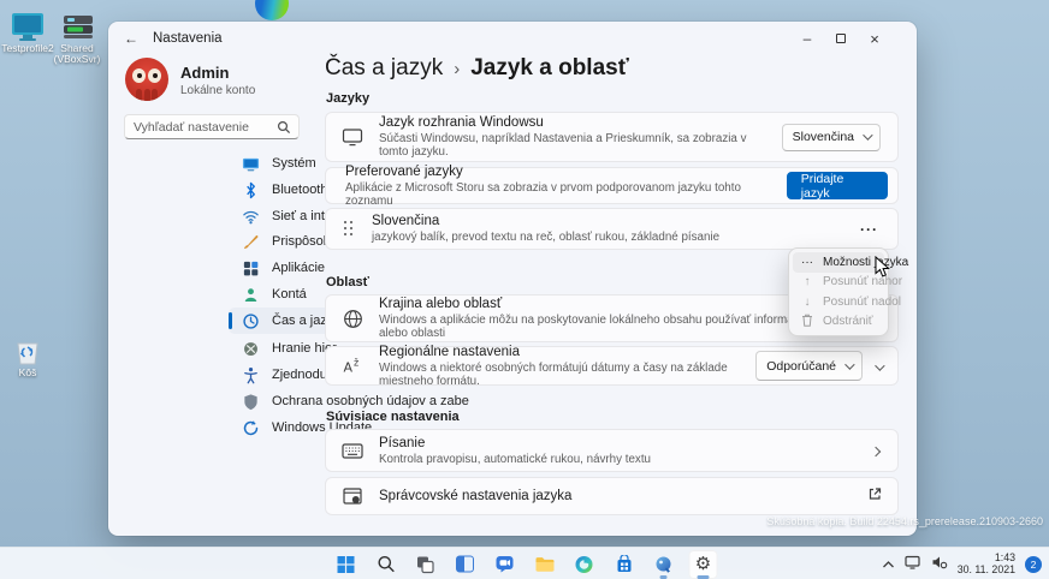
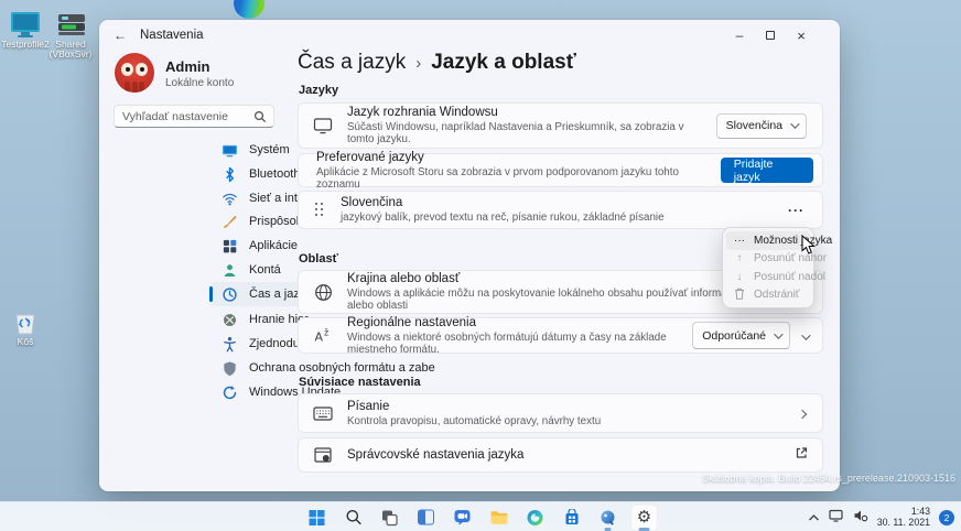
  Testprofile2
  Shared
  (VBoxSvr)
  Kôš
  ←
  Nastavenia
  –
  ×
  Admin
  Lokálne konto
  Vyhľadať nastavenie
  Systém
  Aplikácie
  Kontá
  Hranie hi
- Ochrana osobných údajov a zabe
+ Ochrana osobných formátu a zabe
  Windows Update
  Čas a jazyk
  ›
  Jazyk a oblasť
  Jazyky
  Jazyk rozhrania Windowsu
  Súčasti Windowsu, napríklad Nastavenia a Prieskumník, sa zobrazia v tomto jazyku.
  Slovenčina
  Preferované jazyky
  Aplikácie z Microsoft Storu sa zobrazia v prvom podporovanom jazyku tohto zoznamu
  Pridajte jazyk
  Slovenčina
- jazykový balík, prevod textu na reč, oblasť rukou, základné písanie
+ jazykový balík, prevod textu na reč, písanie rukou, základné písanie
  ···
  Oblasť
  Krajina alebo oblasť
  Windows a aplikácie môžu na poskytovanie lokálneho obsahu používať inform alebo oblasti
  A
  ž
  Regionálne nastavenia
  Windows a niektoré osobných formátujú dátumy a časy na základe miestneho formátu.
  Odporúčané
  Súvisiace nastavenia
  Písanie
- Kontrola pravopisu, automatické rukou, návrhy textu
+ Kontrola pravopisu, automatické opravy, návrhy textu
  Správcovské nastavenia jazyka
  ···
  Možnostizyka
  ↑
  Posunúť nahor
  ↓
  Posunúť nadol
  Odstrániť
- Skúšobná kópia. Build 22454.rs_prerelease.210903-2660
+ Skúšobná kópia. Build 22454.rs_prerelease.210903-1516
  ⚙
  1:43
  30. 11. 2021
  2
